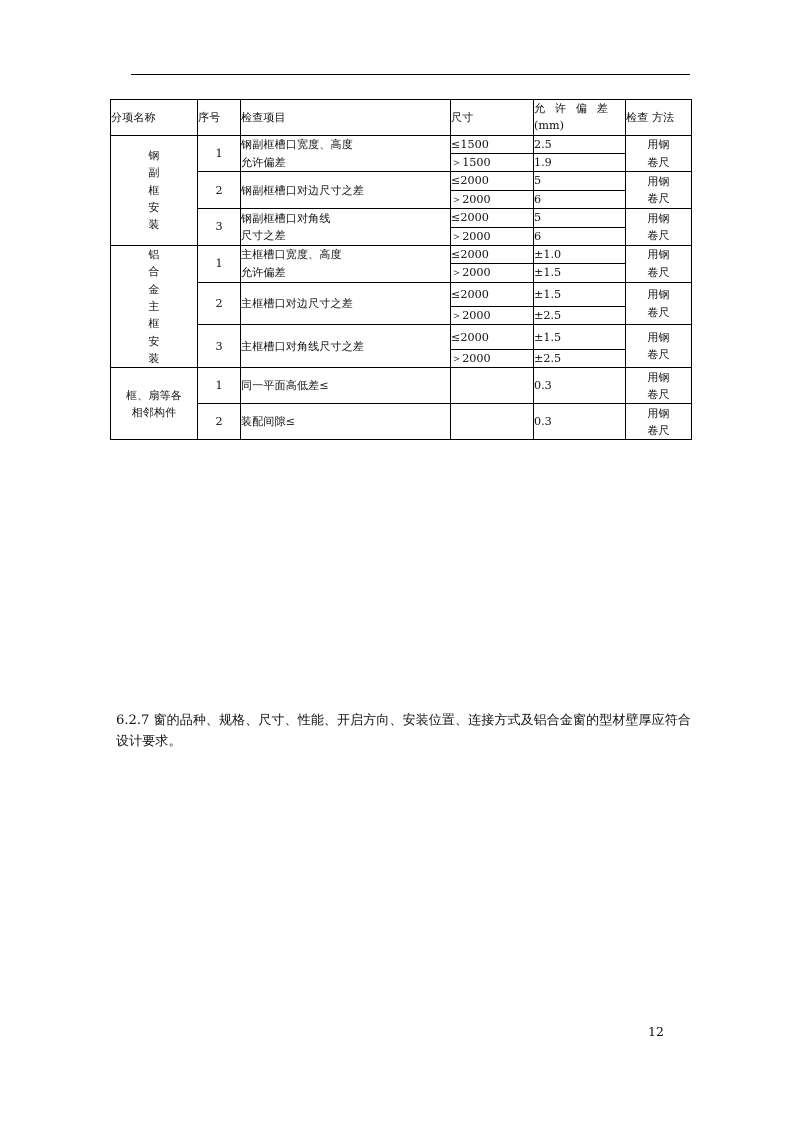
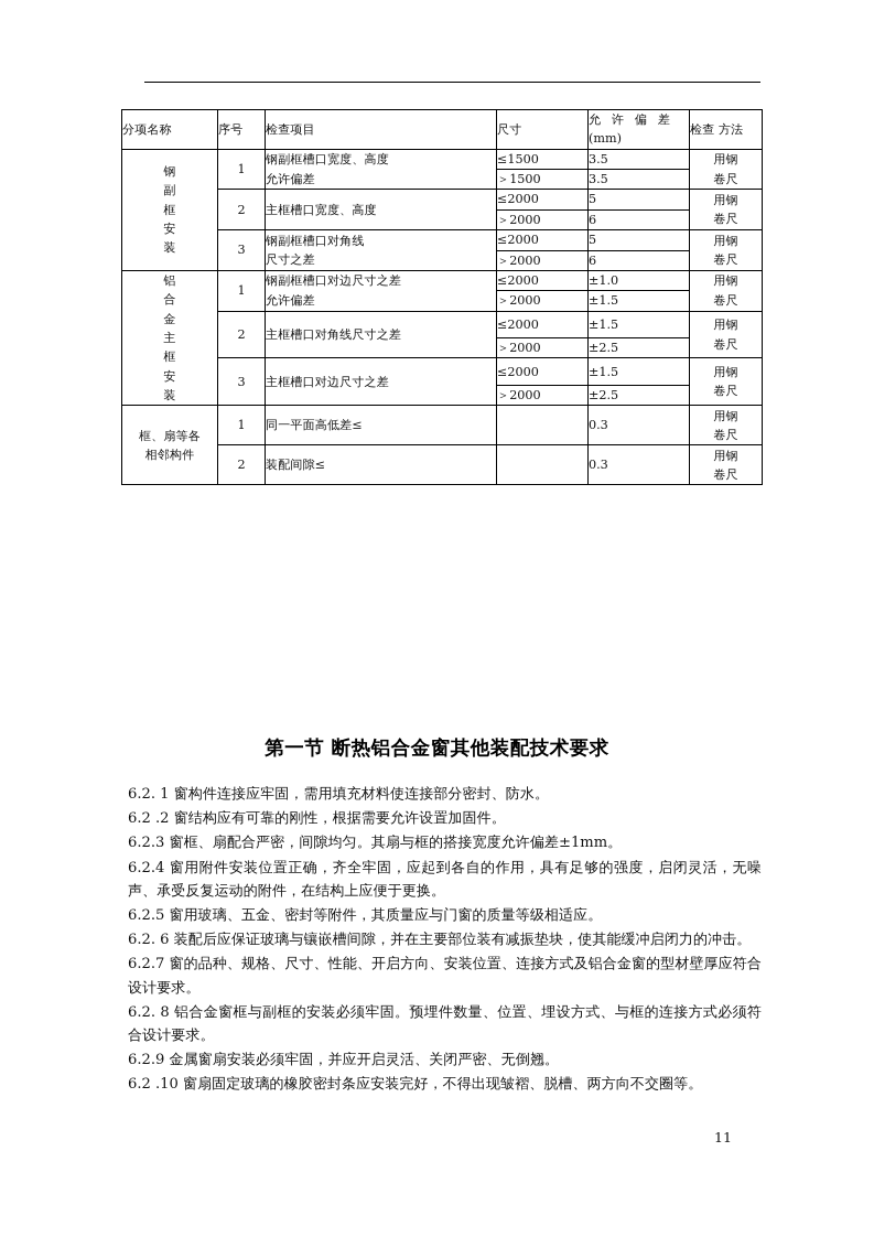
  分项名称	序号	检查项目	尺寸	允许偏差 (mm)	检查 方法
- 钢 副 框 安 装	1	钢副框槽口宽度、高度 允许偏差	≤1500	2.5	用钢 卷尺
+ 钢 副 框 安 装	1	钢副框槽口宽度、高度 允许偏差	≤1500	3.5	用钢 卷尺
- ＞1500	1.9
+ ＞1500	3.5
- 2	钢副框槽口对边尺寸之差	≤2000	5	用钢 卷尺
+ 2	主框槽口宽度、高度	≤2000	5	用钢 卷尺
  ＞2000	6
  3	钢副框槽口对角线 尺寸之差	≤2000	5	用钢 卷尺
  ＞2000	6
- 铝 合 金 主 框 安 装	1	主框槽口宽度、高度 允许偏差	≤2000	±1.0	用钢 卷尺
+ 铝 合 金 主 框 安 装	1	钢副框槽口对边尺寸之差 允许偏差	≤2000	±1.0	用钢 卷尺
  ＞2000	±1.5
- 2	主框槽口对边尺寸之差	≤2000	±1.5	用钢 卷尺
+ 2	主框槽口对角线尺寸之差	≤2000	±1.5	用钢 卷尺
  ＞2000	±2.5
- 3	主框槽口对角线尺寸之差	≤2000	±1.5	用钢 卷尺
+ 3	主框槽口对边尺寸之差	≤2000	±1.5	用钢 卷尺
  ＞2000	±2.5
  框、扇等各 相邻构件	1	同一平面高低差≤		0.3	用钢 卷尺
  2	装配间隙≤		0.3	用钢 卷尺
+ 第一节 断热铝合金窗其他装配技术要求
+ 6.2. 1 窗构件连接应牢固，需用填充材料使连接部分密封、防水。
+ 6.2 .2 窗结构应有可靠的刚性，根据需要允许设置加固件。
+ 6.2.3 窗框、扇配合严密，间隙均匀。其扇与框的搭接宽度允许偏差±1mm。
+ 6.2.4 窗用附件安装位置正确，齐全牢固，应起到各自的作用，具有足够的强度，启闭灵活，无噪声、承受反复运动的附件，在结构上应便于更换。
+ 6.2.5 窗用玻璃、五金、密封等附件，其质量应与门窗的质量等级相适应。
+ 6.2. 6 装配后应保证玻璃与镶嵌槽间隙，并在主要部位装有减振垫块，使其能缓冲启闭力的冲击。
  6.2.7 窗的品种、规格、尺寸、性能、开启方向、安装位置、连接方式及铝合金窗的型材壁厚应符合设计要求。
+ 6.2. 8 铝合金窗框与副框的安装必须牢固。预埋件数量、位置、埋设方式、与框的连接方式必须符合设计要求。
+ 6.2.9 金属窗扇安装必须牢固，并应开启灵活、关闭严密、无倒翘。
+ 6.2 .10 窗扇固定玻璃的橡胶密封条应安装完好，不得出现皱褶、脱槽、两方向不交圈等。
- 12
+ 11
